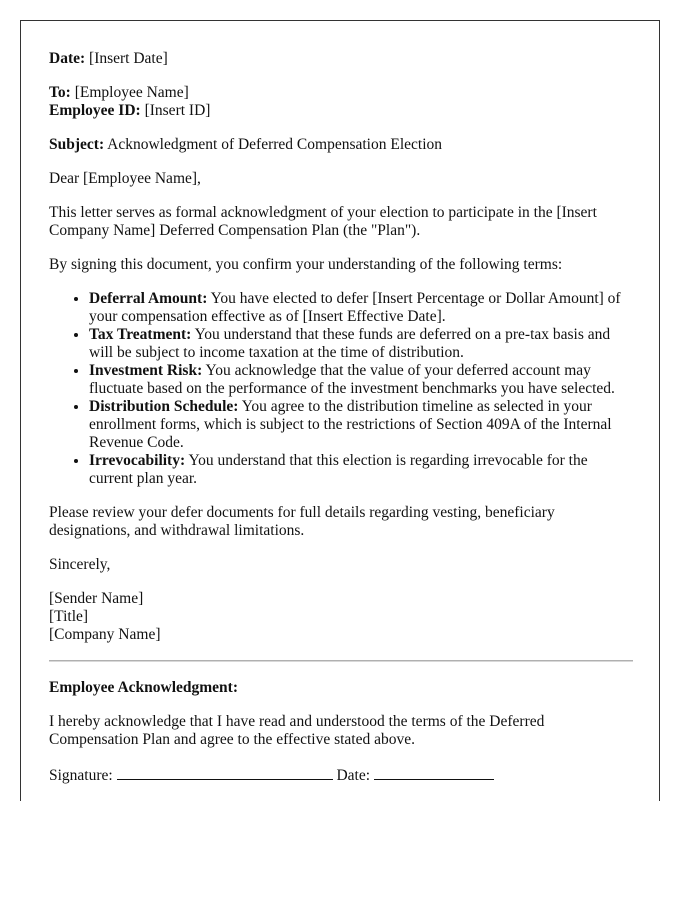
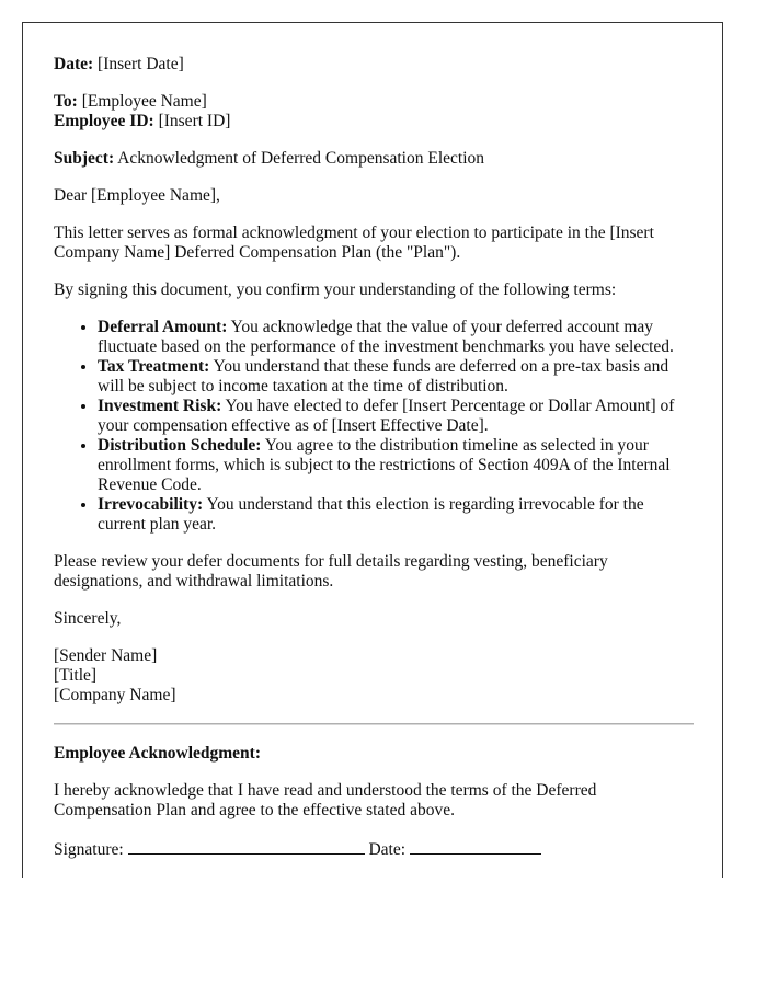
  Date: [Insert Date]
  To: [Employee Name]
  Employee ID: [Insert ID]
  Subject: Acknowledgment of Deferred Compensation Election
  Dear [Employee Name],
  This letter serves as formal acknowledgment of your election to participate in the [Insert Company Name] Deferred Compensation Plan (the "Plan").
  By signing this document, you confirm your understanding of the following terms:
- Deferral Amount: You have elected to defer [Insert Percentage or Dollar Amount] of your compensation effective as of [Insert Effective Date].
+ Deferral Amount: You acknowledge that the value of your deferred account may fluctuate based on the performance of the investment benchmarks you have selected.
  Tax Treatment: You understand that these funds are deferred on a pre-tax basis and will be subject to income taxation at the time of distribution.
- Investment Risk: You acknowledge that the value of your deferred account may fluctuate based on the performance of the investment benchmarks you have selected.
+ Investment Risk: You have elected to defer [Insert Percentage or Dollar Amount] of your compensation effective as of [Insert Effective Date].
  Distribution Schedule: You agree to the distribution timeline as selected in your enrollment forms, which is subject to the restrictions of Section 409A of the Internal Revenue Code.
  Irrevocability: You understand that this election is regarding irrevocable for the current plan year.
  Please review your defer documents for full details regarding vesting, beneficiary designations, and withdrawal limitations.
  Sincerely,
  [Sender Name]
  [Title]
  [Company Name]
  Employee Acknowledgment:
  I hereby acknowledge that I have read and understood the terms of the Deferred Compensation Plan and agree to the effective stated above.
  Signature: Date:
